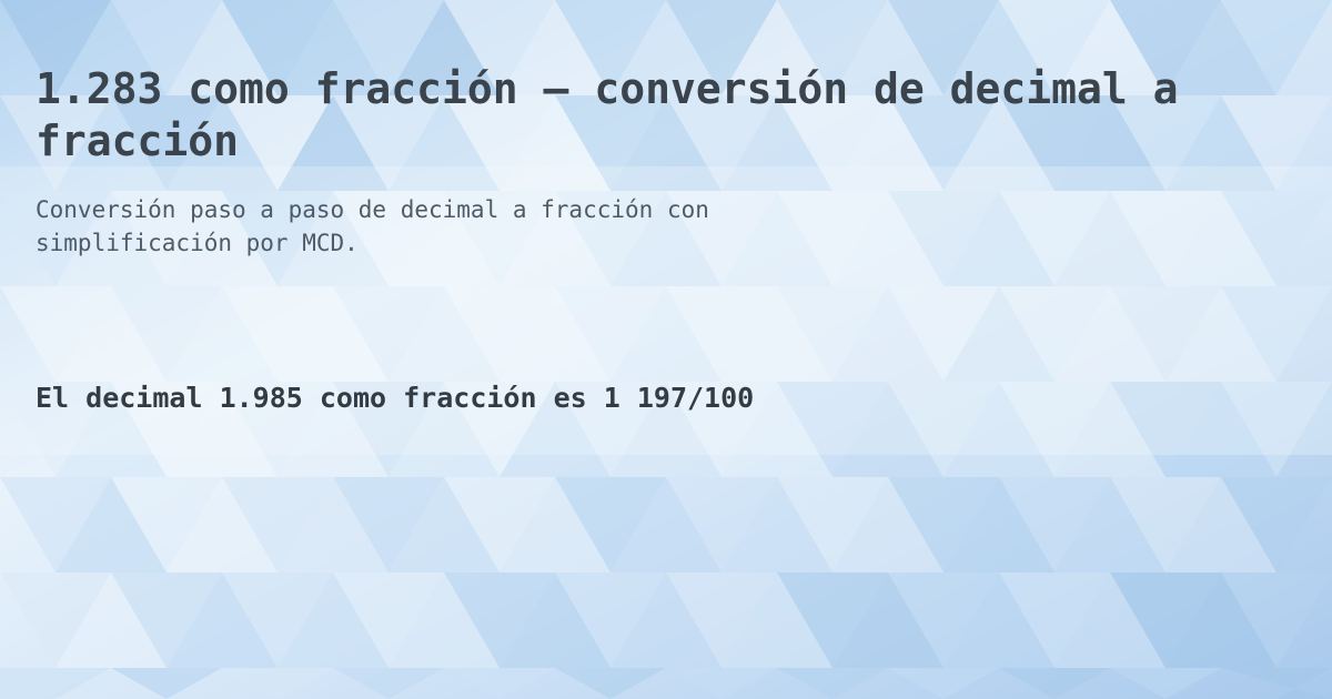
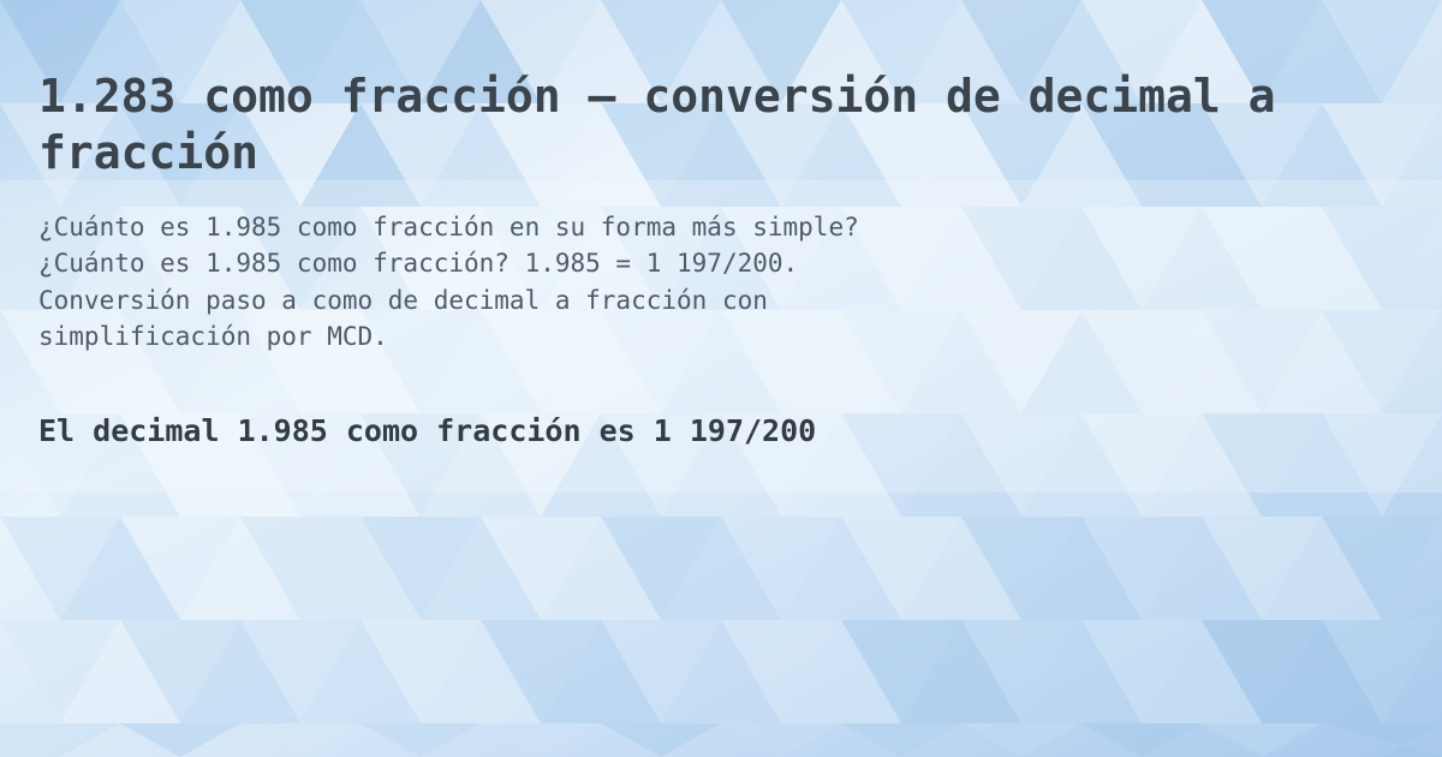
  1.283 como fracción – conversión de decimal a fracción
+ ¿Cuánto es 1.985 como fracción en su forma más simple?
+ ¿Cuánto es 1.985 como fracción? 1.985 = 1 197/200.
- Conversión paso a paso de decimal a fracción con
+ Conversión paso a como de decimal a fracción con
  simplificación por MCD.
- El decimal 1.985 como fracción es 1 197/100
+ El decimal 1.985 como fracción es 1 197/200
